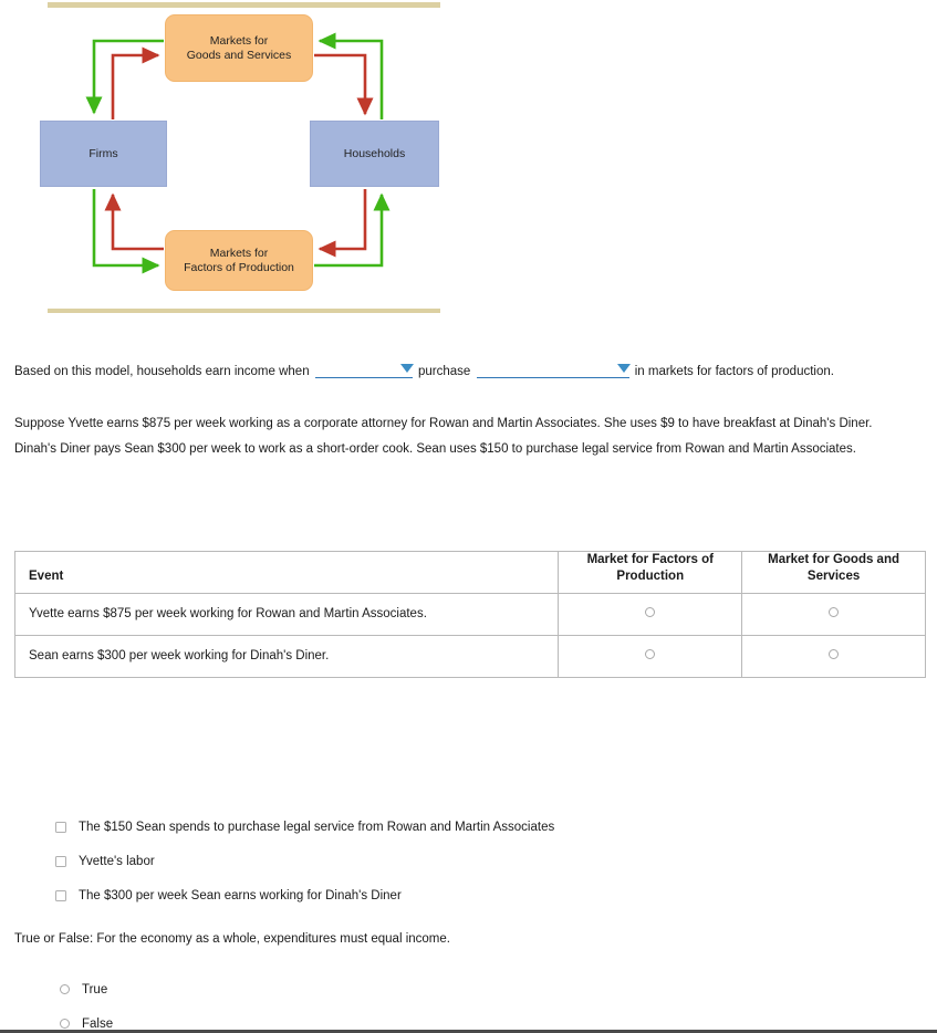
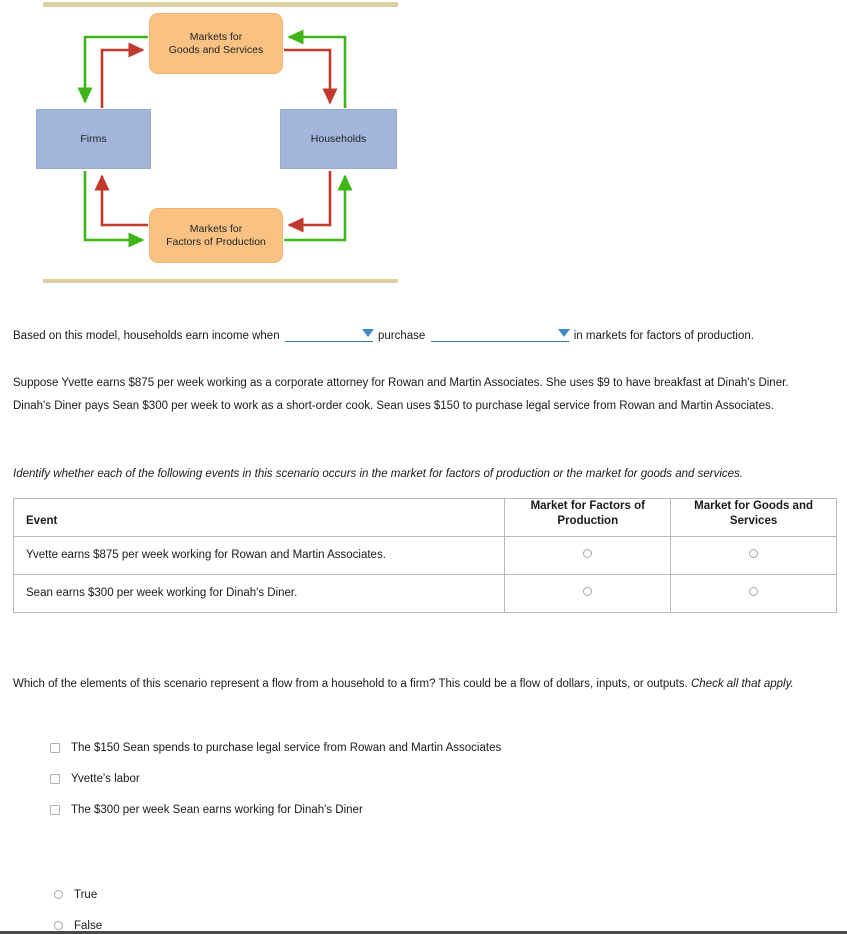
  Markets for
  Goods and Services
  Markets for
  Factors of Production
  Firms
  Households
  Based on this model, households earn income when purchase in markets for factors of production.
  Suppose Yvette earns $875 per week working as a corporate attorney for Rowan and Martin Associates. She uses $9 to have breakfast at Dinah's Diner. Dinah's Diner pays Sean $300 per week to work as a short-order cook. Sean uses $150 to purchase legal service from Rowan and Martin Associates.
+ Identify whether each of the following events in this scenario occurs in the market for factors of production or the market for goods and services.
  Event	Market for Factors of Production	Market for Goods and Services
  Yvette earns $875 per week working for Rowan and Martin Associates.
  Sean earns $300 per week working for Dinah's Diner.
+ Which of the elements of this scenario represent a flow from a household to a firm? This could be a flow of dollars, inputs, or outputs. Check all that apply.
  The $150 Sean spends to purchase legal service from Rowan and Martin Associates
  Yvette's labor
  The $300 per week Sean earns working for Dinah's Diner
- True or False: For the economy as a whole, expenditures must equal income.
  True
  False
